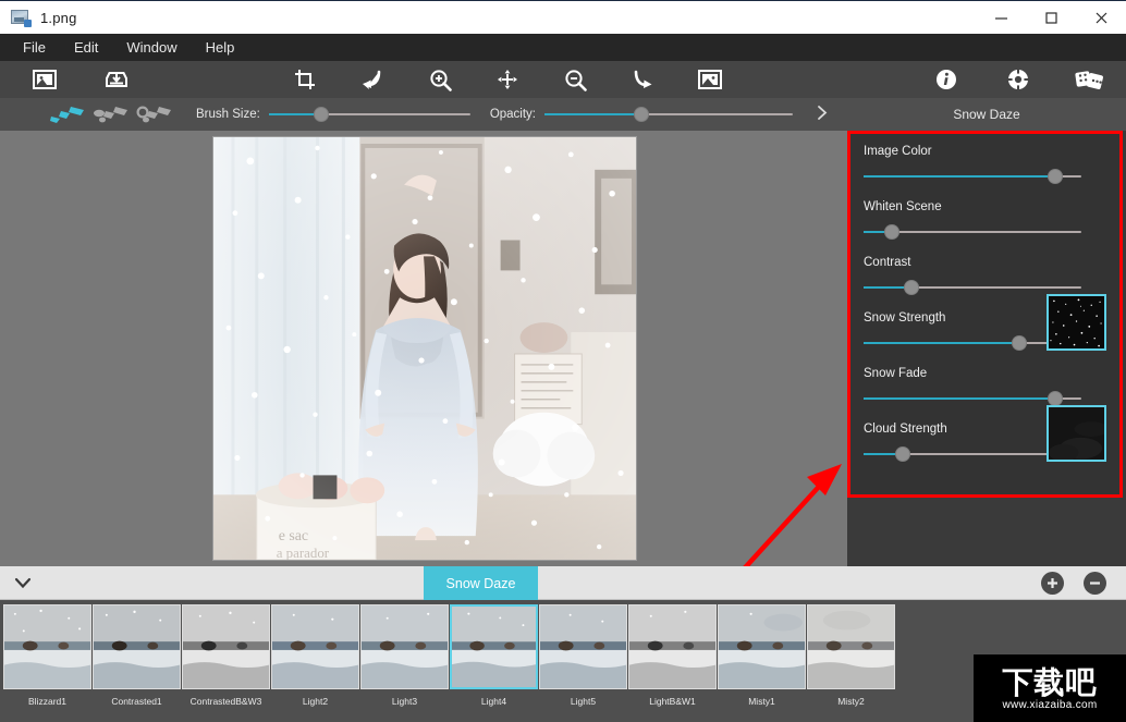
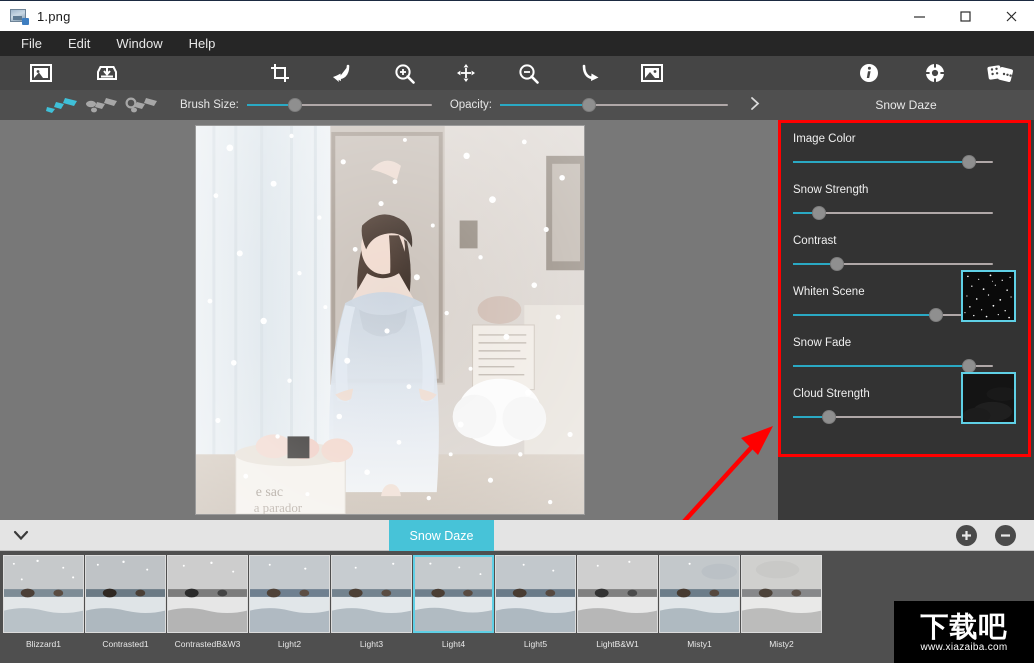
  1.png
  File
  Edit
  Window
  Help
  Brush Size:
  Opacity:
  Snow Daze
  Image Color
- Whiten Scene
+ Snow Strength
  Contrast
- Snow Strength
+ Whiten Scene
  Snow Fade
  Cloud Strength
  Snow Daze
  Blizzard1
  Contrasted1
  ContrastedB&W3
  Light2
  Light3
  Light4
  Light5
  LightB&W1
  Misty1
  Misty2
  下载吧
  www.xiazaiba.com
